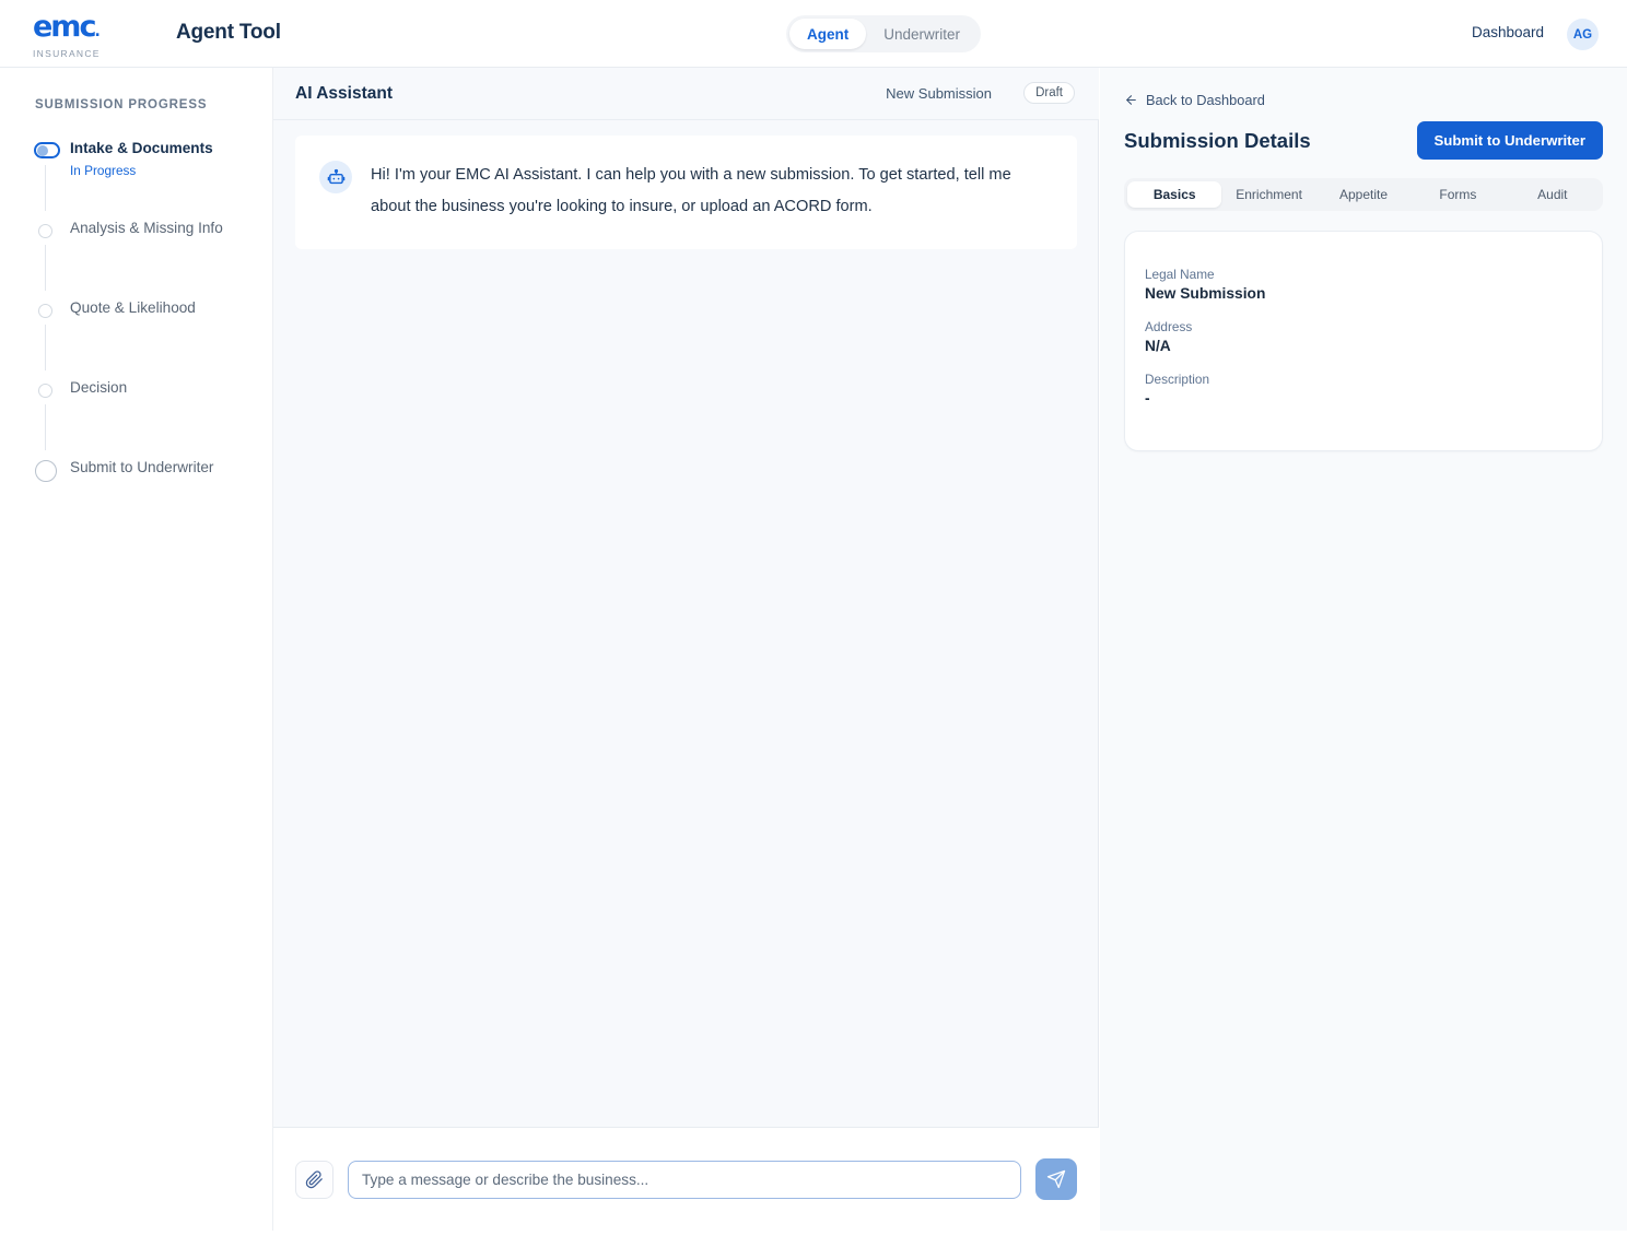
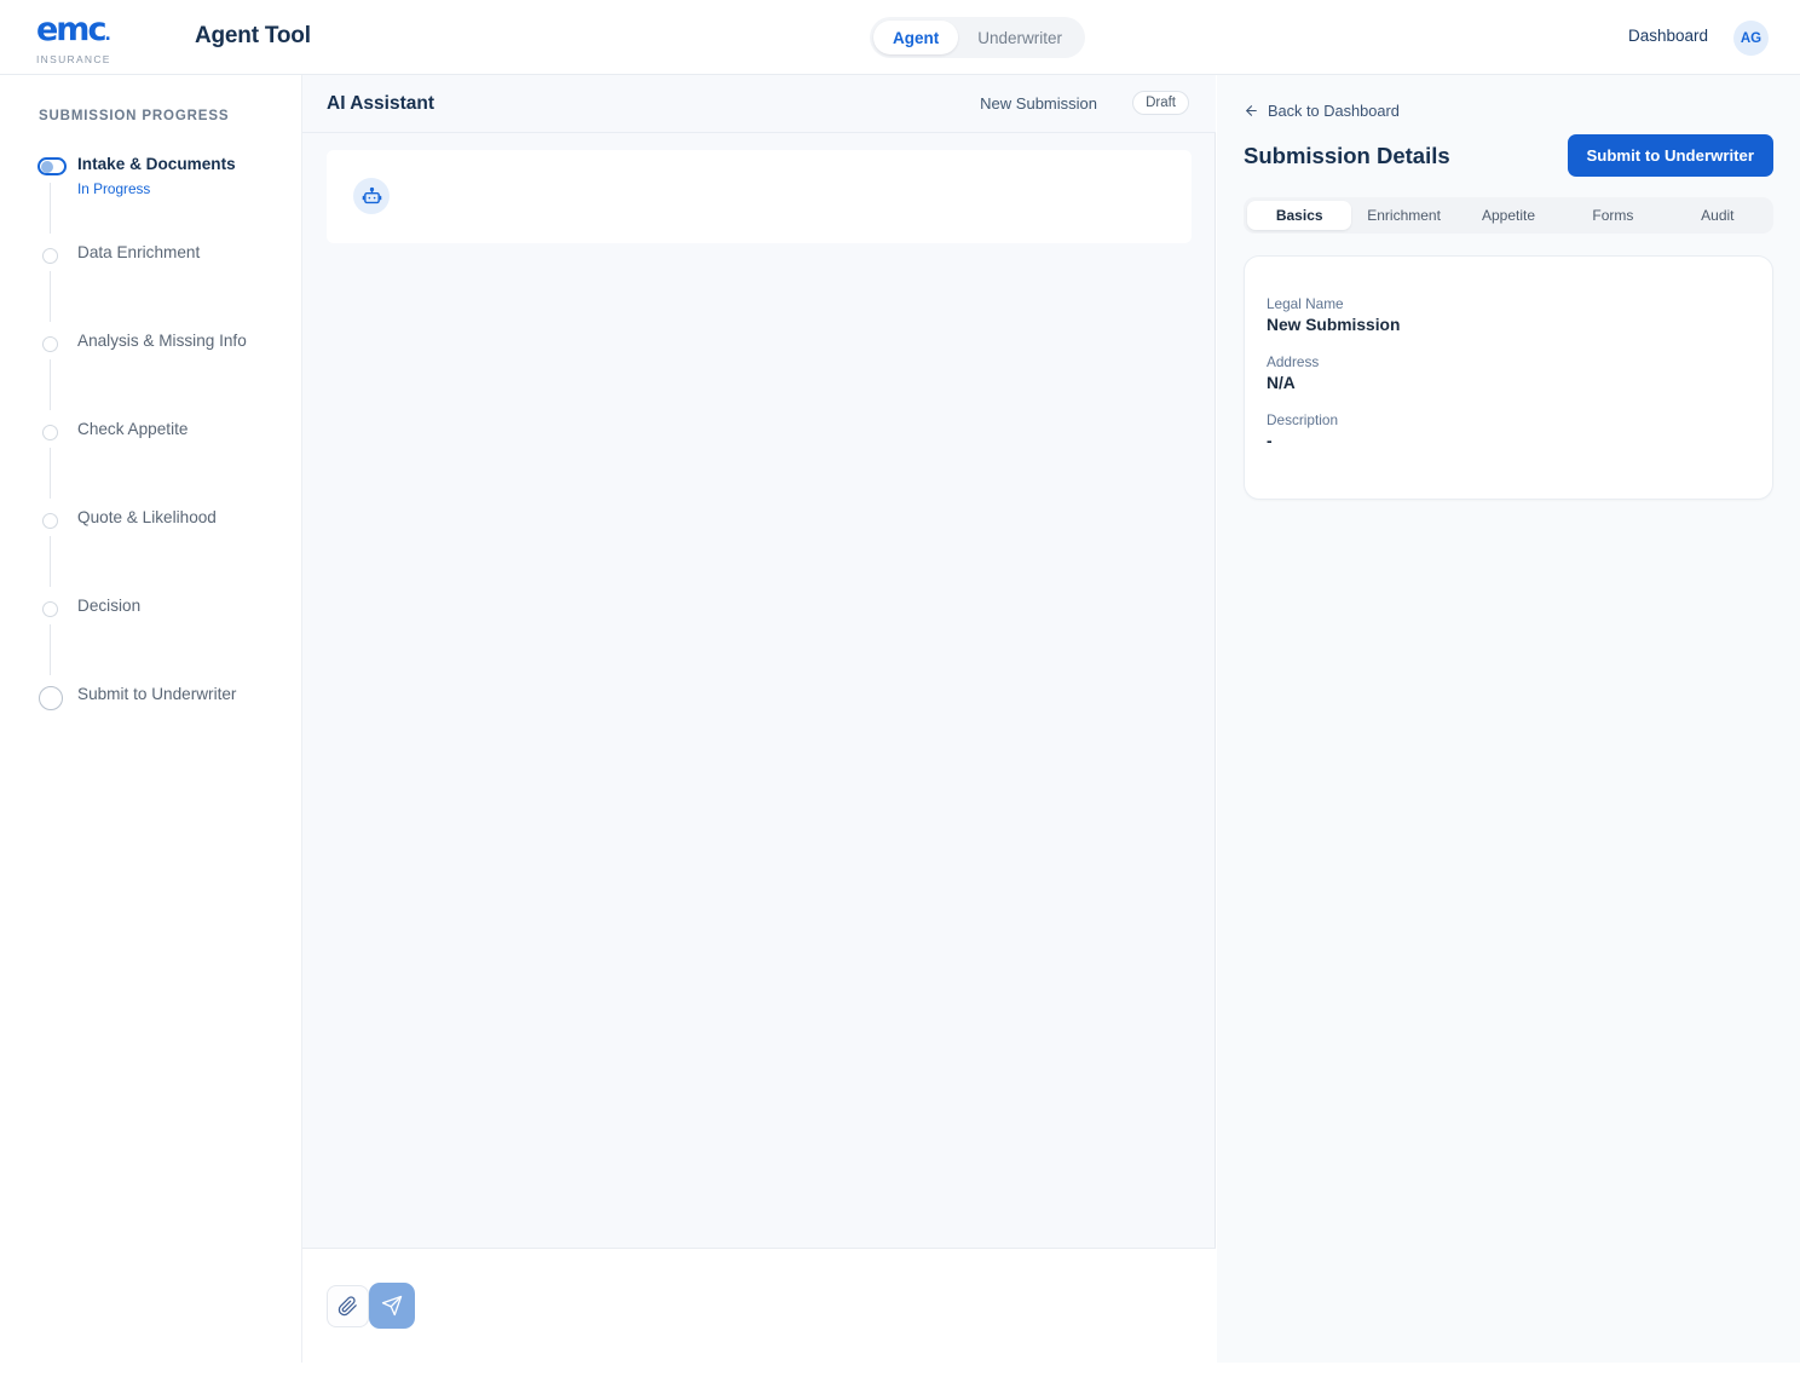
  emc.
  INSURANCE
  Agent Tool
  Agent
  Underwriter
  Dashboard
  AG
  SUBMISSION PROGRESS
  Intake & Documents
  In Progress
+ Data Enrichment
  Analysis & Missing Info
+ Check Appetite
  Quote & Likelihood
  Decision
  Submit to Underwriter
  AI Assistant
  New Submission
  Draft
- Hi! I'm your EMC AI Assistant. I can help you with a new submission. To get started, tell me about the business you're looking to insure, or upload an ACORD form.
- Type a message or describe the business...
  Back to Dashboard
  Submission Details
  Submit to Underwriter
  Basics
  Enrichment
  Appetite
  Forms
  Audit
  Legal Name
  New Submission
  Address
  N/A
  Description
  -
